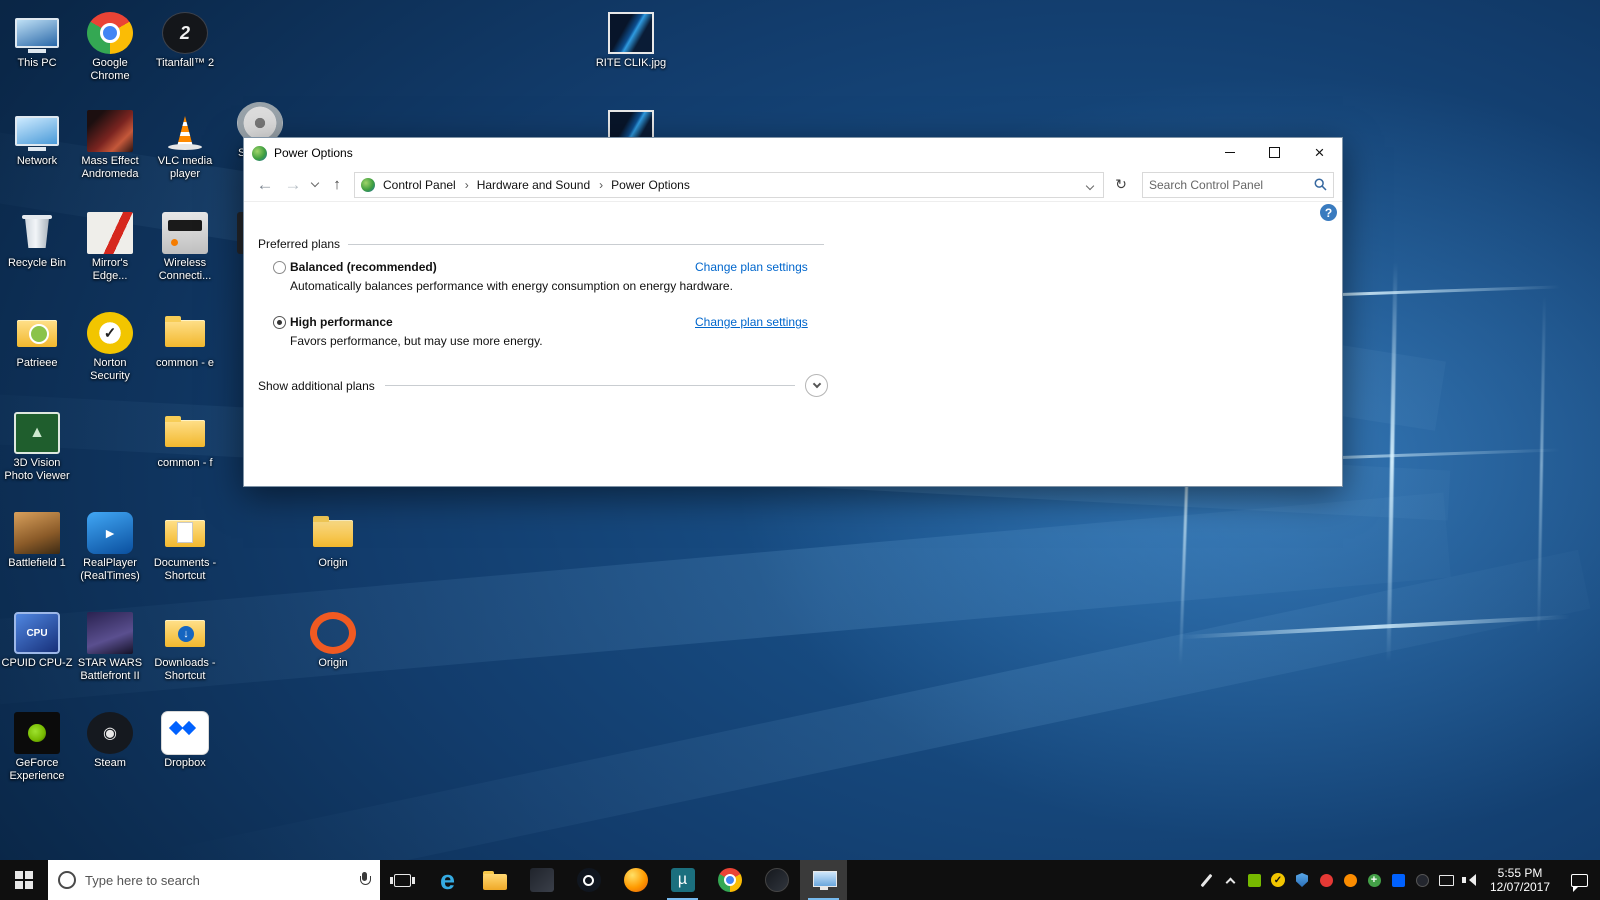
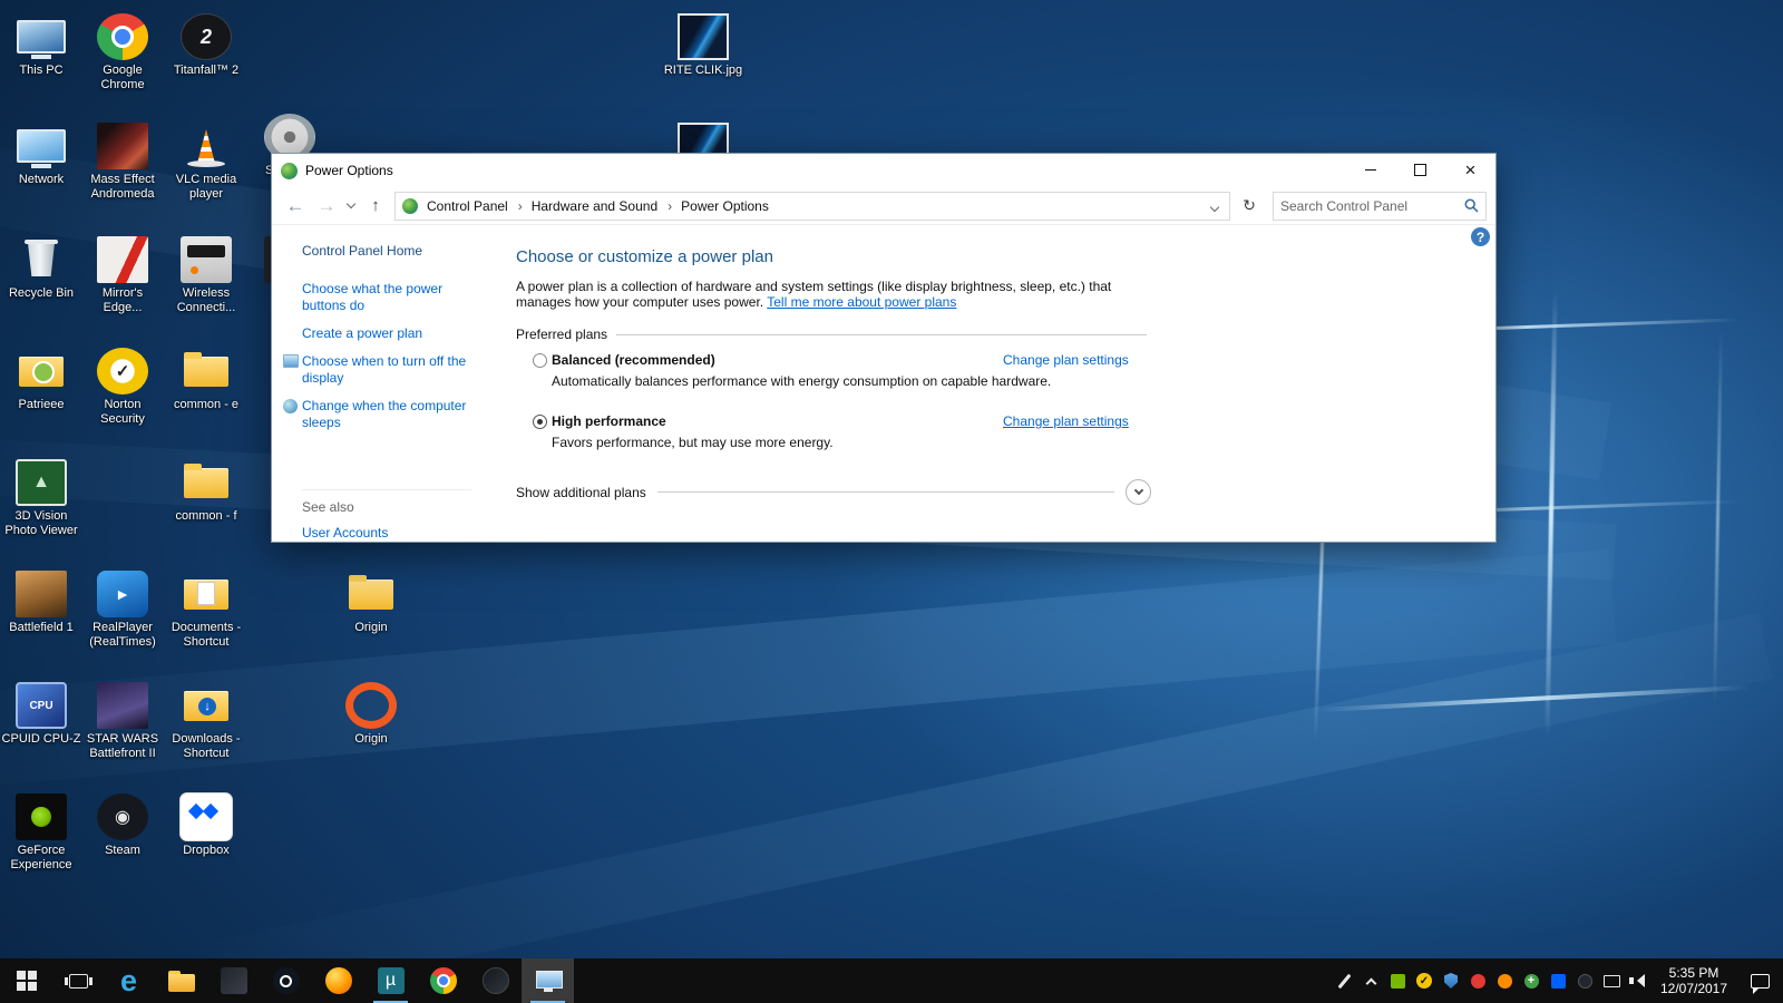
  This PC
  Network
  Recycle Bin
  Patrieee
  3D Vision Photo Viewer
  Battlefield 1
  CPUID CPU-Z
  GeForce Experience
  Google Chrome
  Mass Effect Andromeda
  Mirror's Edge...
  Norton Security
  RealPlayer (RealTimes)
  STAR WARS Battlefront II
  Steam
  Titanfall™ 2
  VLC media player
  Wireless Connecti...
  common - e
  common - f
  Documents - Shortcut
  Downloads - Shortcut
  Dropbox
  Origin
  Origin
  RITE CLIK.jpg
  Power Options
  Control Panel
  Hardware and Sound
  Power Options
  Search Control Panel
+ Control Panel Home
+ Choose what the power buttons do
+ Create a power plan
+ Choose when to turn off the display
+ Change when the computer sleeps
+ See also
+ User Accounts
+ Choose or customize a power plan
+ A power plan is a collection of hardware and system settings (like display brightness, sleep, etc.) that manages how your computer uses power. Tell me more about power plans
  Preferred plans
  Balanced (recommended)
  Change plan settings
- Automatically balances performance with energy consumption on energy hardware.
+ Automatically balances performance with energy consumption on capable hardware.
  High performance
  Change plan settings
  Favors performance, but may use more energy.
  Show additional plans
- Type here to search
- 5:55 PM
+ 5:35 PM
  12/07/2017
